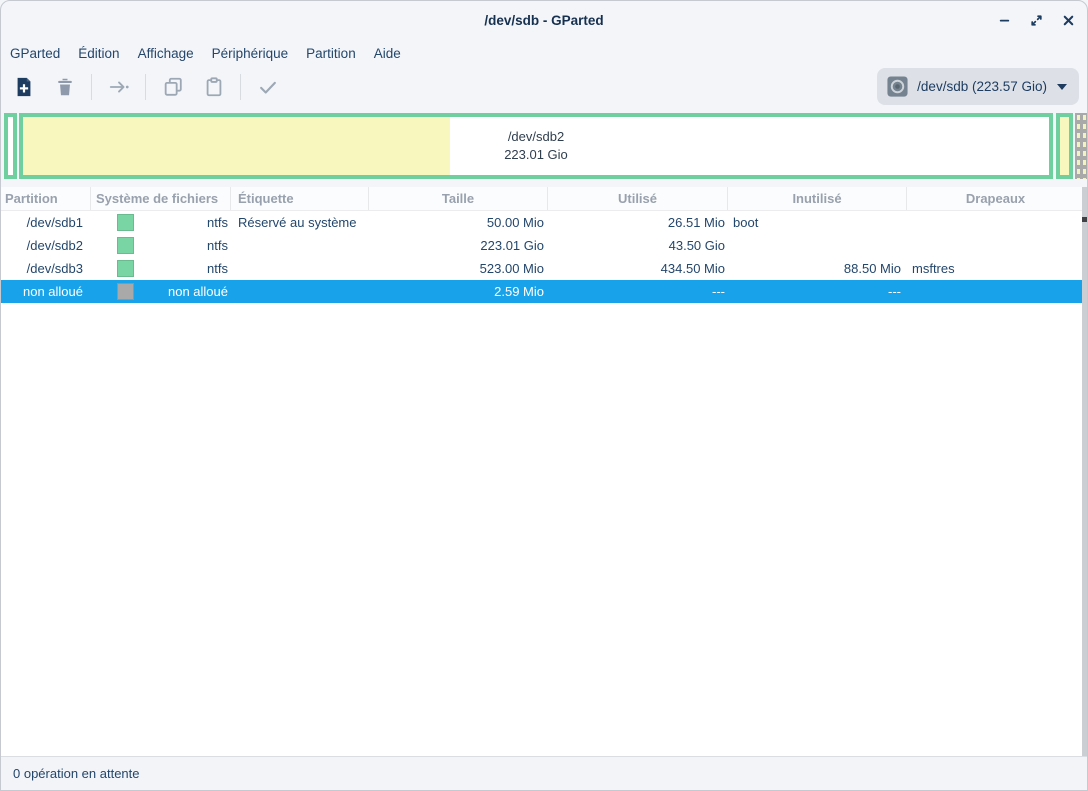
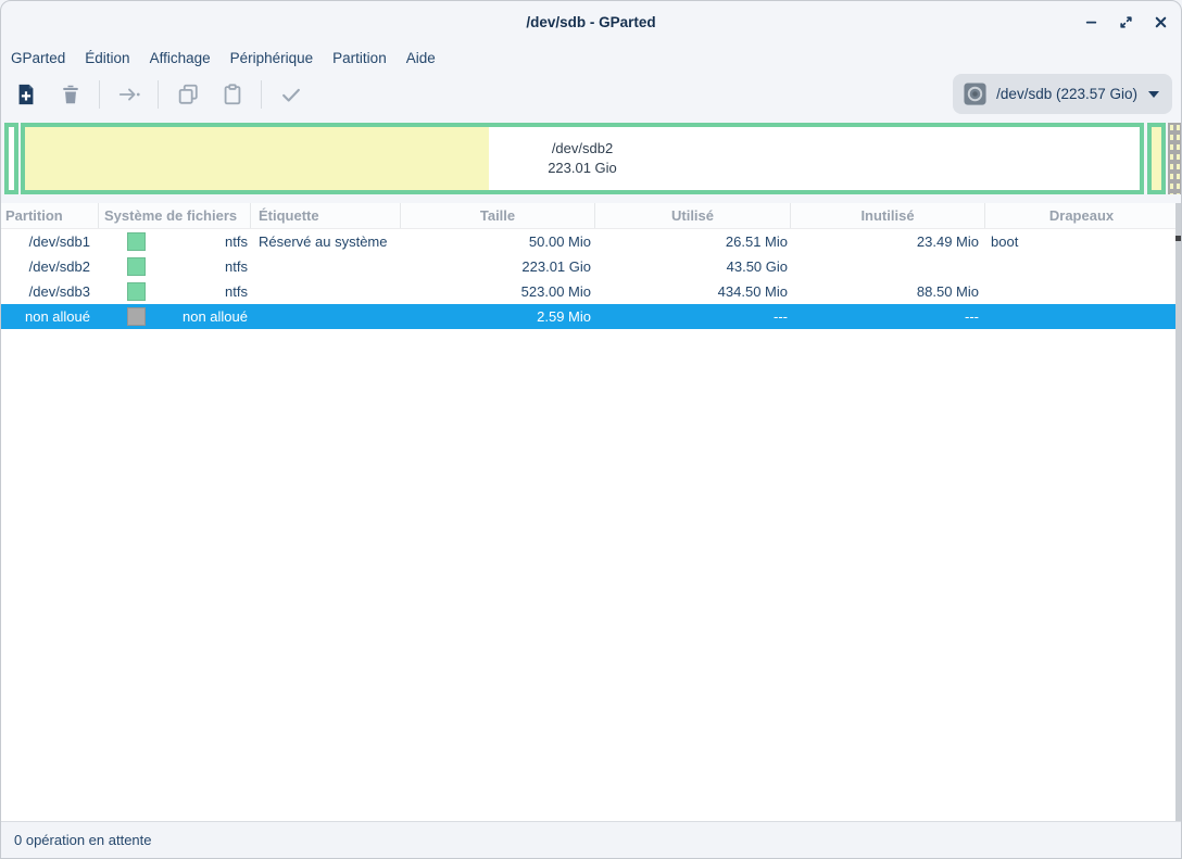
  /dev/sdb - GParted
  GParted
  Édition
  Affichage
  Périphérique
  Partition
  Aide
  /dev/sdb (223.57 Gio)
  /dev/sdb2
  223.01 Gio
  Partition
  Système de fichiers
  Étiquette
  Taille
  Utilisé
  Inutilisé
  Drapeaux
  /dev/sdb1
  ntfs
  Réservé au système
  50.00 Mio
  26.51 Mio
+ 23.49 Mio
  boot
  /dev/sdb2
  ntfs
  223.01 Gio
  43.50 Gio
  /dev/sdb3
  ntfs
  523.00 Mio
  434.50 Mio
  88.50 Mio
- msftres
  non alloué
  non alloué
  2.59 Mio
  ---
  ---
  0 opération en attente
